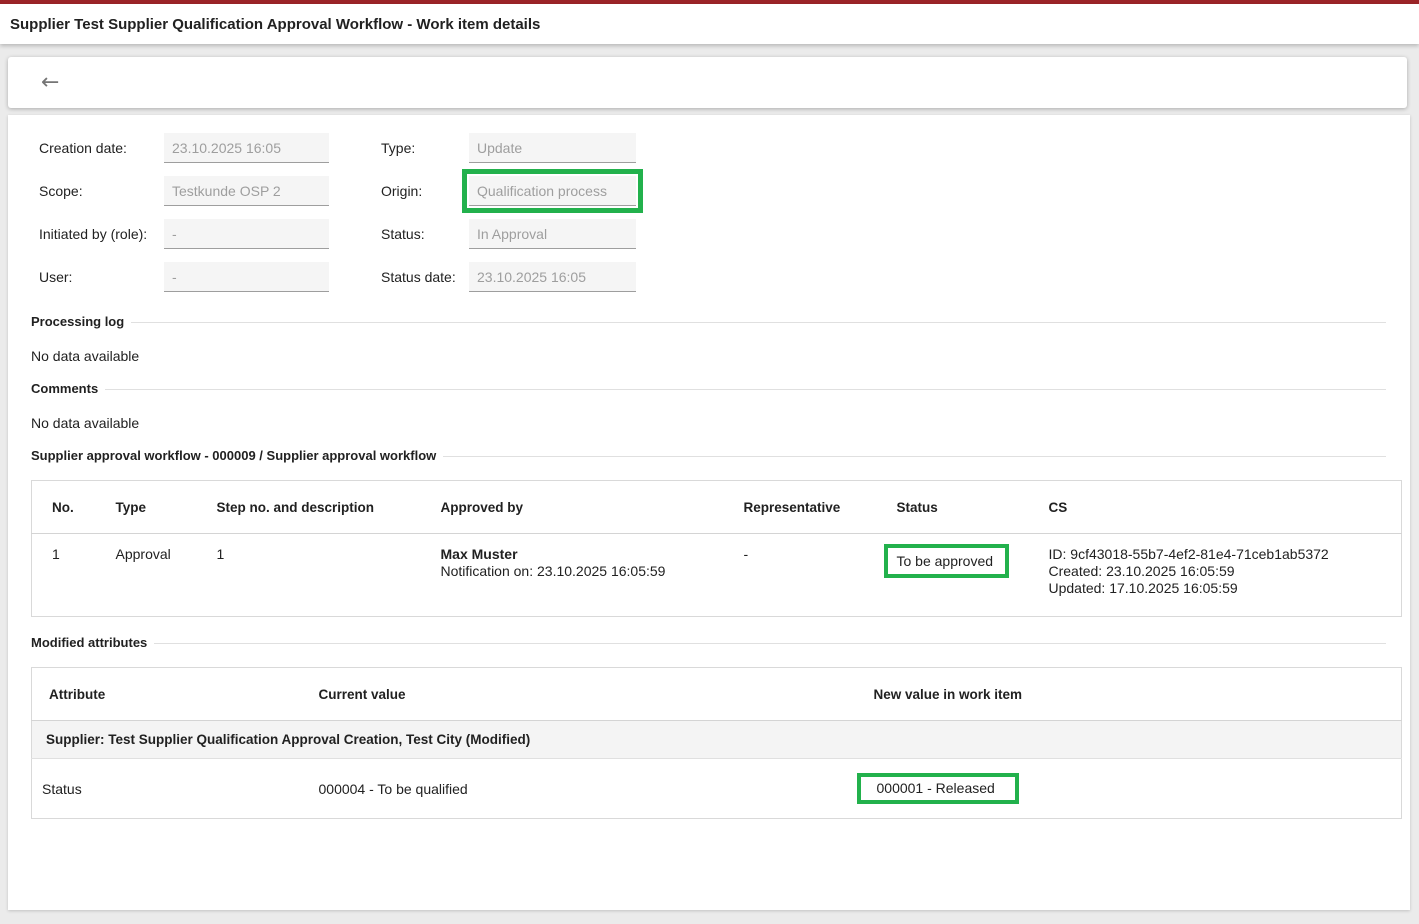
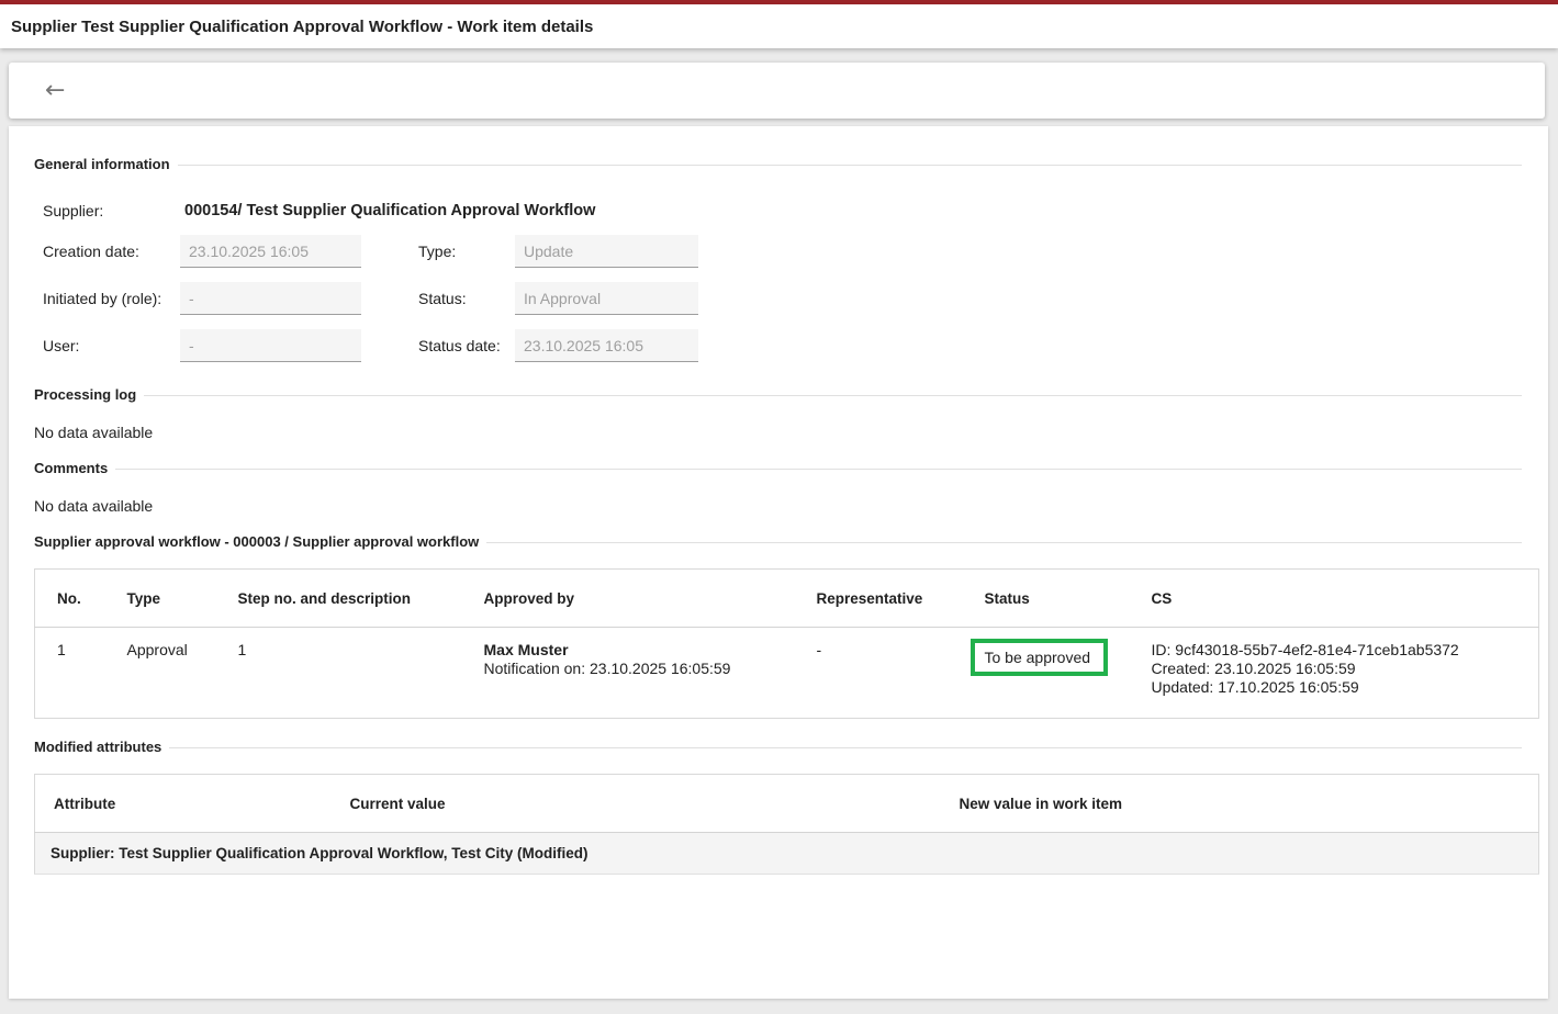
  Supplier Test Supplier Qualification Approval Workflow - Work item details
  ←
+ General information
+ Supplier:
+ 000154/ Test Supplier Qualification Approval Workflow
  Creation date:
  23.10.2025 16:05
  Type:
  Update
- Scope:
- Testkunde OSP 2
- Origin:
- Qualification process
  Initiated by (role):
  -
  Status:
  In Approval
  User:
  -
  Status date:
  23.10.2025 16:05
  Processing log
  No data available
  Comments
  No data available
- Supplier approval workflow - 000009 / Supplier approval workflow
+ Supplier approval workflow - 000003 / Supplier approval workflow
  No.	Type	Step no. and description	Approved by	Representative	Status	CS
  1	Approval	1	Max Muster Notification on: 23.10.2025 16:05:59	-	To be approved	ID: 9cf43018-55b7-4ef2-81e4-71ceb1ab5372 Created: 23.10.2025 16:05:59 Updated: 17.10.2025 16:05:59
  Modified attributes
  Attribute	Current value	New value in work item
- Supplier: Test Supplier Qualification Approval Creation, Test City (Modified)
+ Supplier: Test Supplier Qualification Approval Workflow, Test City (Modified)
- Status	000004 - To be qualified	000001 - Released
